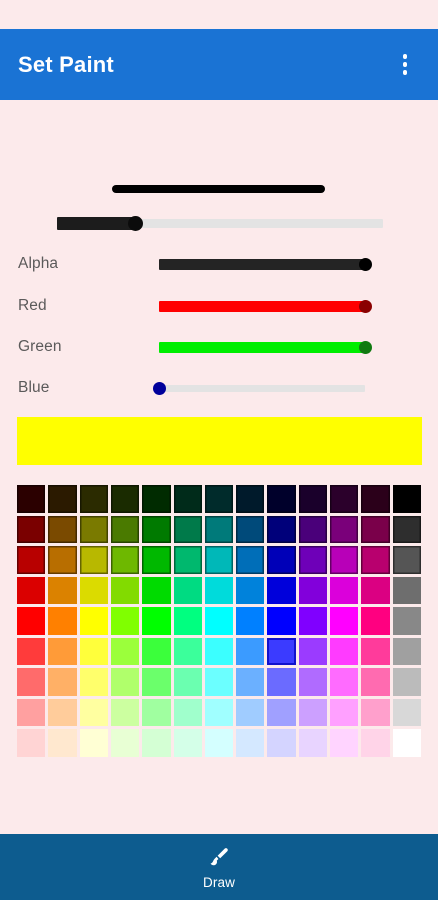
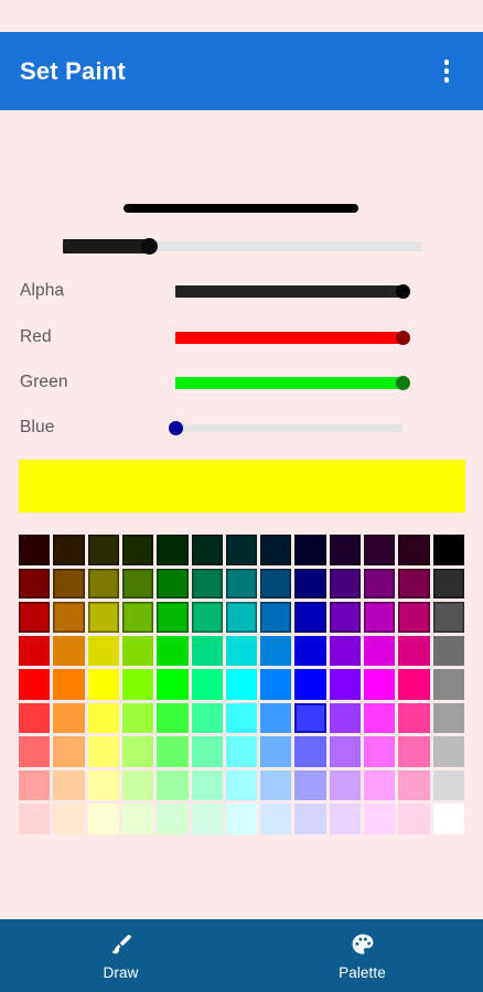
  Set Paint
  Alpha
  Red
  Green
  Blue
  Draw
+ Palette
